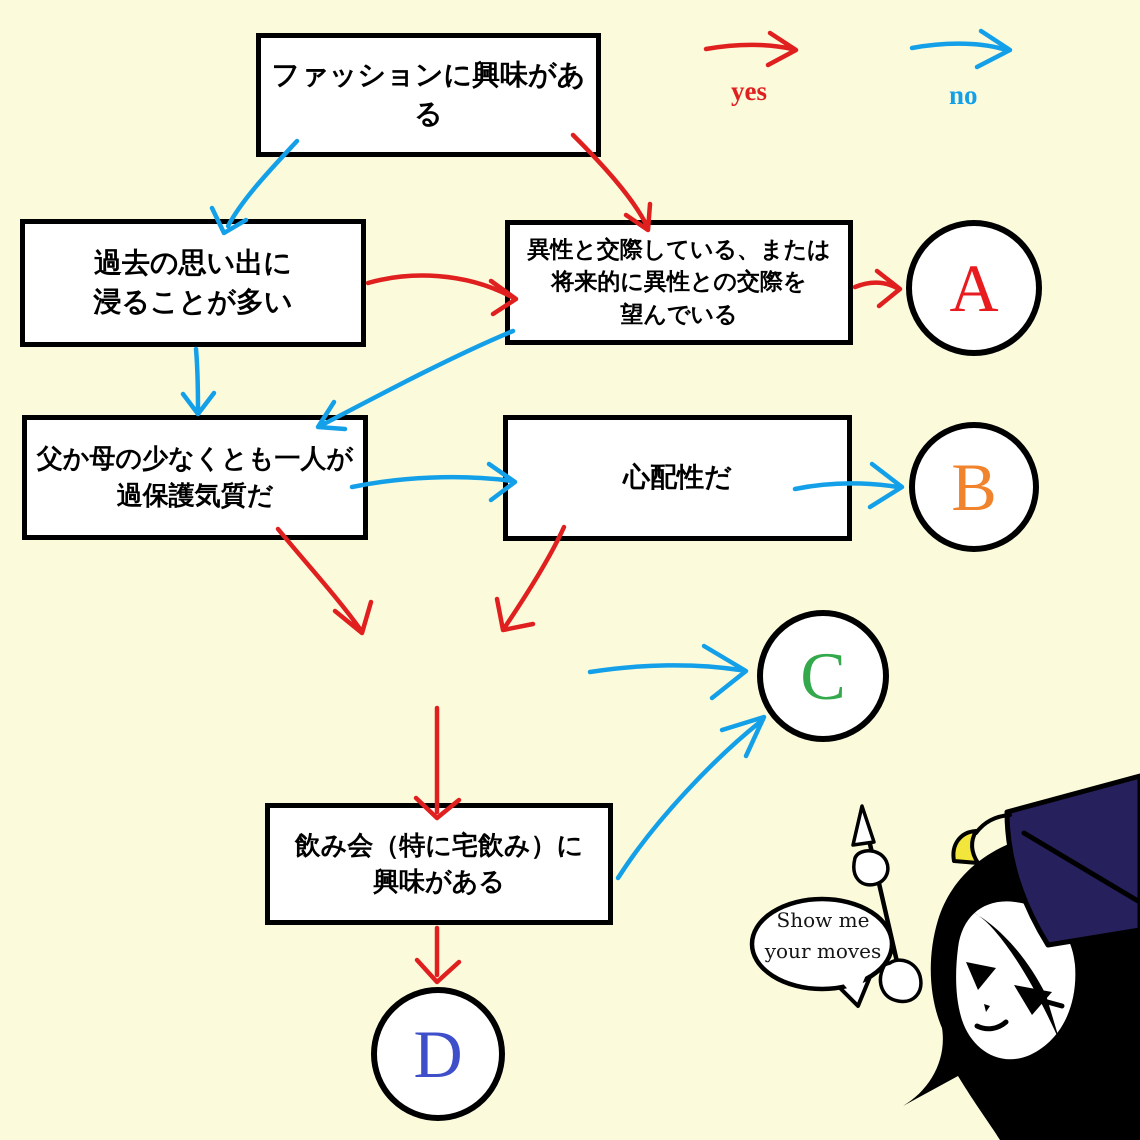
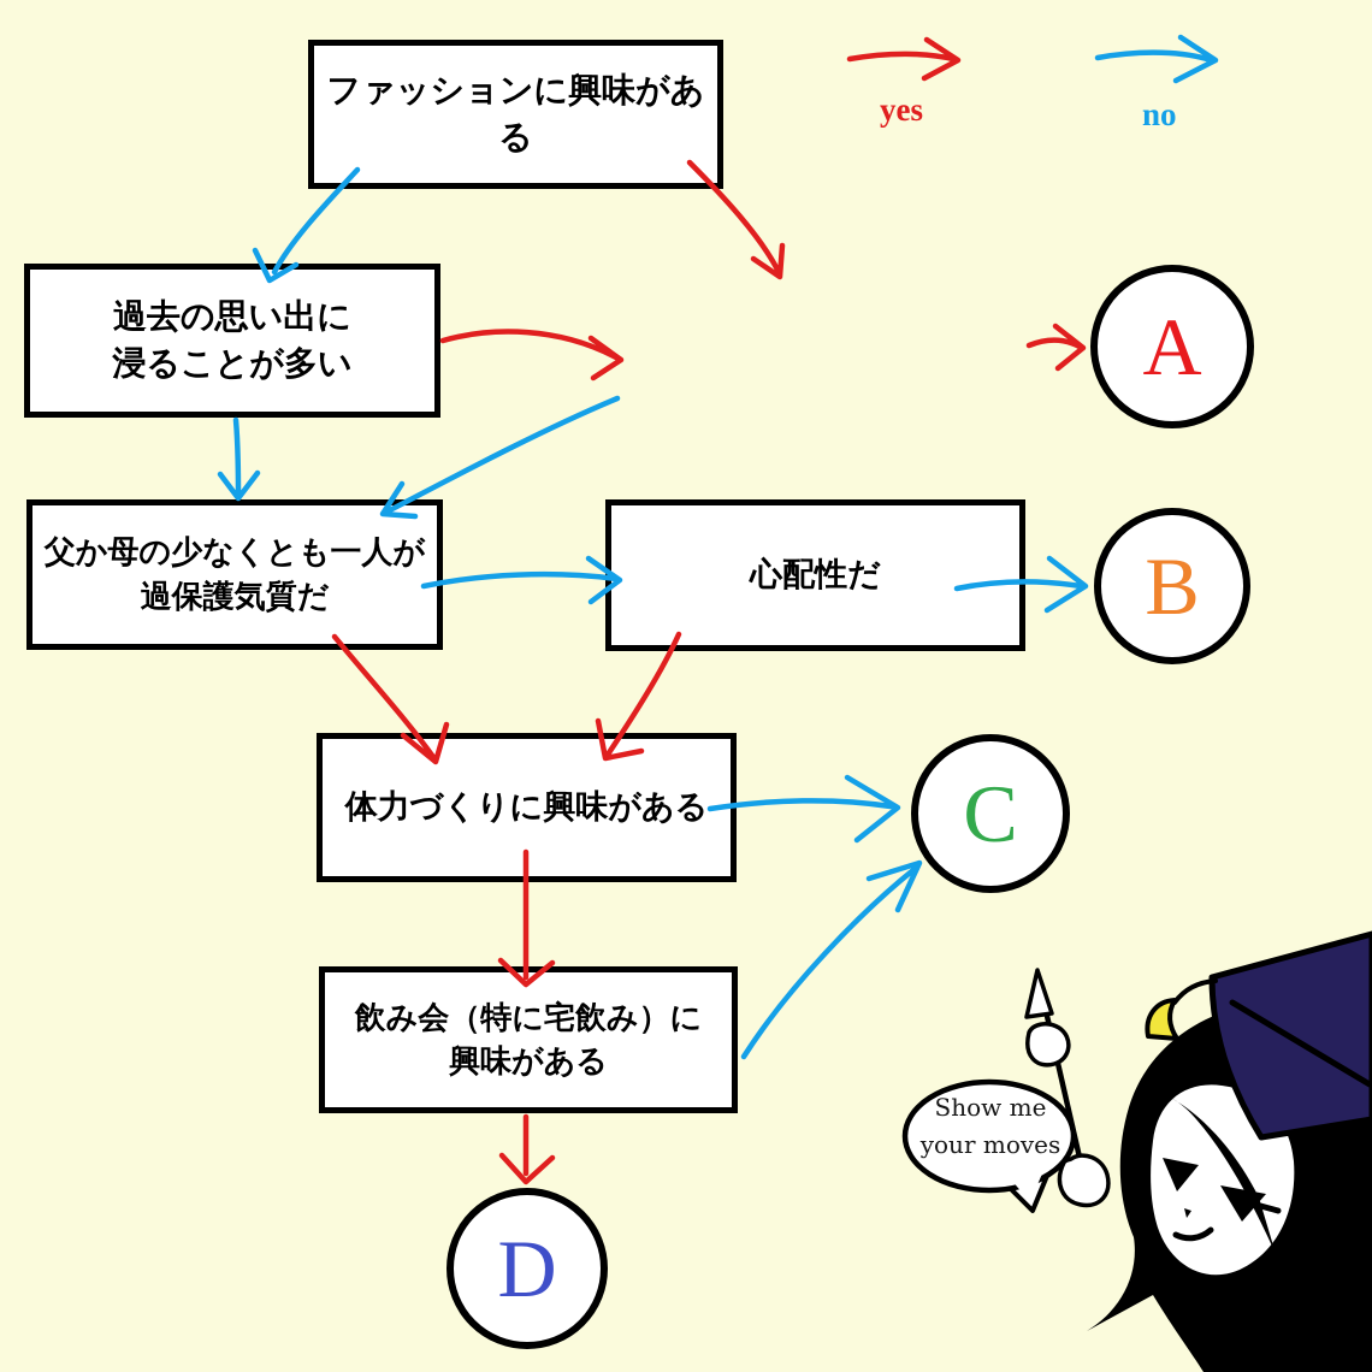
  ファッションに興味がある
  過去の思い出に
  浸ることが多い
- 異性と交際している、または
- 将来的に異性との交際を
- 望んでいる
  父か母の少なくとも一人が
  過保護気質だ
  心配性だ
+ 体力づくりに興味がある
  飲み会（特に宅飲み）に
  興味がある
  A
  B
  C
  D
  yes
  no
  Show me
  your moves
